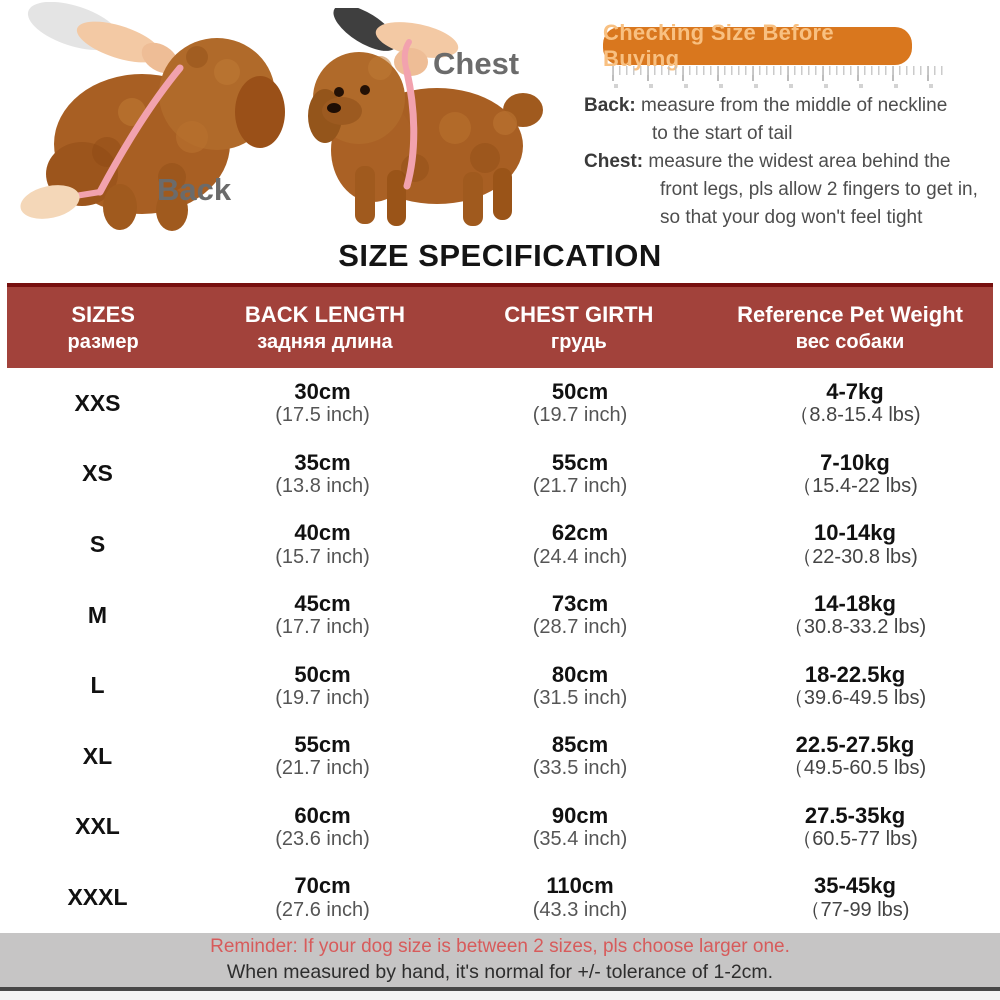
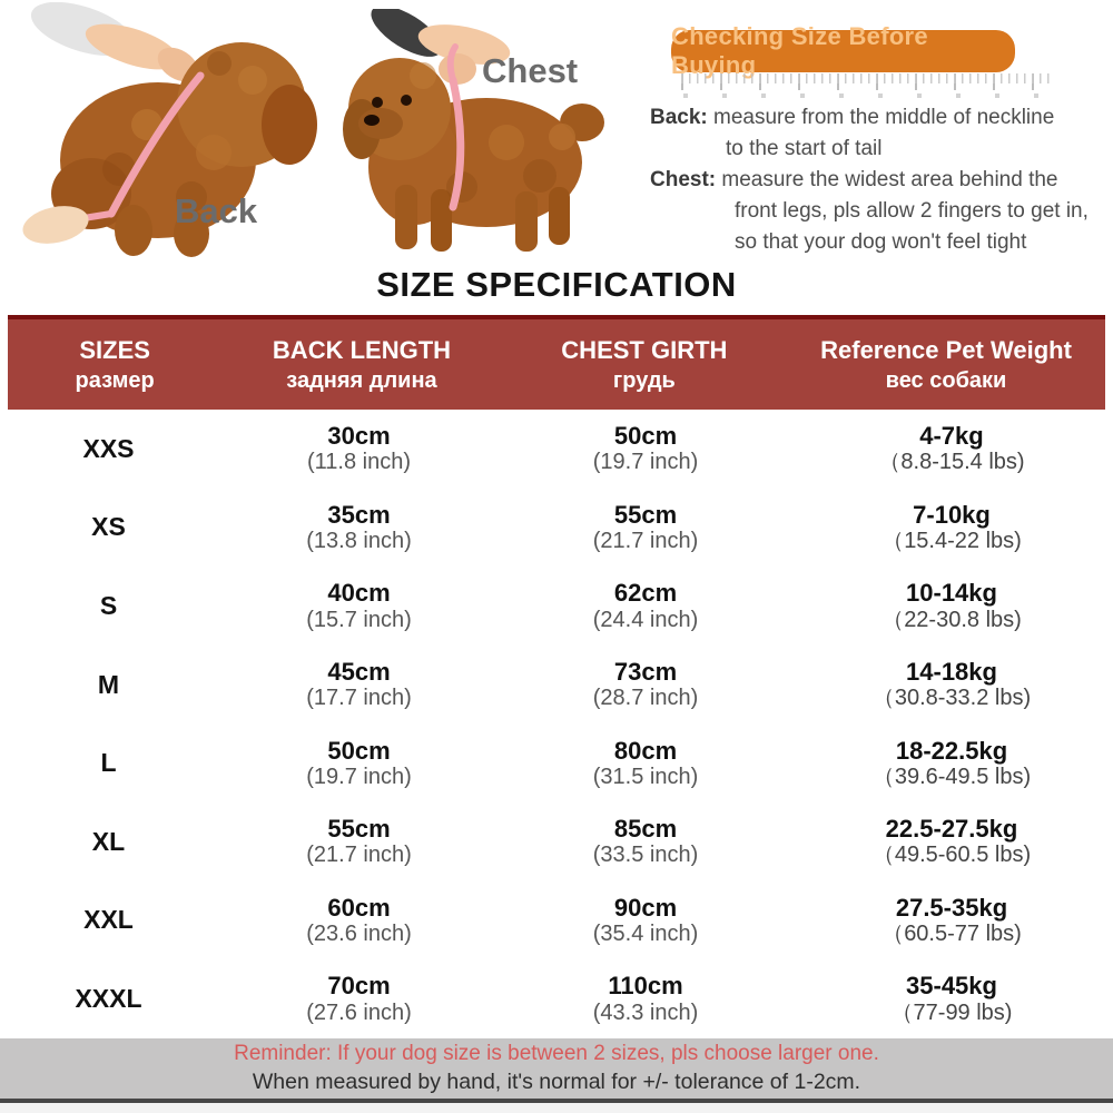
  Back
  Chest
  Checking Size Before Buying
  Back: measure from the middle of neckline
  to the start of tail
  Chest: measure the widest area behind the
  front legs, pls allow 2 fingers to get in,
  so that your dog won't feel tight
  SIZE SPECIFICATION
  SIZES
  размер
  BACK LENGTH
  задняя длина
  CHEST GIRTH
  грудь
  Reference Pet Weight
  вес собаки
  XXS
  30cm
- (17.5 inch)
+ (11.8 inch)
  50cm
  (19.7 inch)
  4-7kg
  （8.8-15.4 lbs)
  XS
  35cm
  (13.8 inch)
  55cm
  (21.7 inch)
  7-10kg
  （15.4-22 lbs)
  S
  40cm
  (15.7 inch)
  62cm
  (24.4 inch)
  10-14kg
  （22-30.8 lbs)
  M
  45cm
  (17.7 inch)
  73cm
  (28.7 inch)
  14-18kg
  （30.8-33.2 lbs)
  L
  50cm
  (19.7 inch)
  80cm
  (31.5 inch)
  18-22.5kg
  （39.6-49.5 lbs)
  XL
  55cm
  (21.7 inch)
  85cm
  (33.5 inch)
  22.5-27.5kg
  （49.5-60.5 lbs)
  XXL
  60cm
  (23.6 inch)
  90cm
  (35.4 inch)
  27.5-35kg
  （60.5-77 lbs)
  XXXL
  70cm
  (27.6 inch)
  110cm
  (43.3 inch)
  35-45kg
  （77-99 lbs)
  Reminder: If your dog size is between 2 sizes, pls choose larger one.
  When measured by hand, it's normal for +/- tolerance of 1-2cm.
